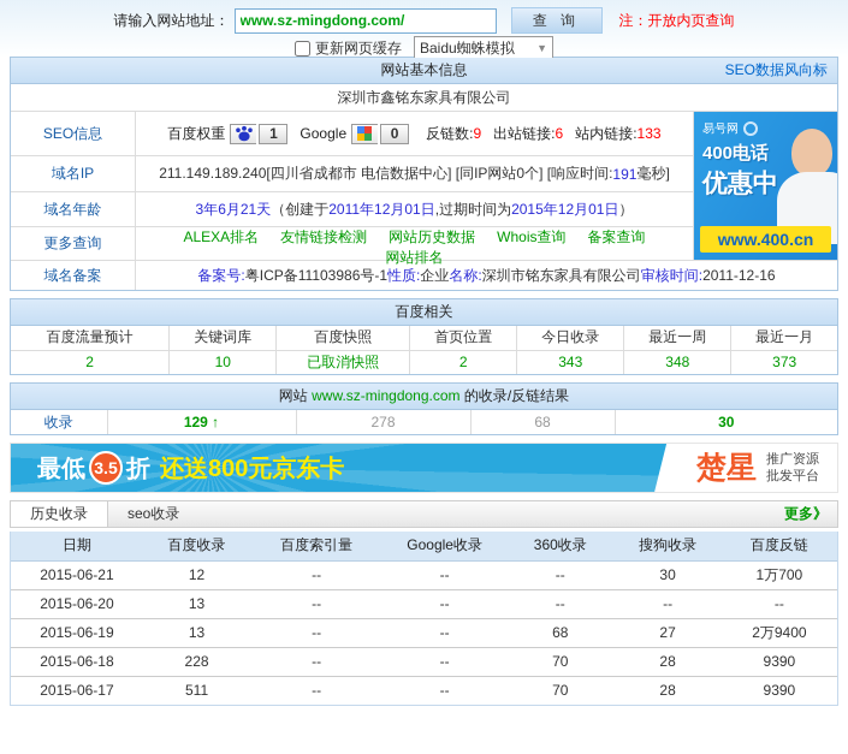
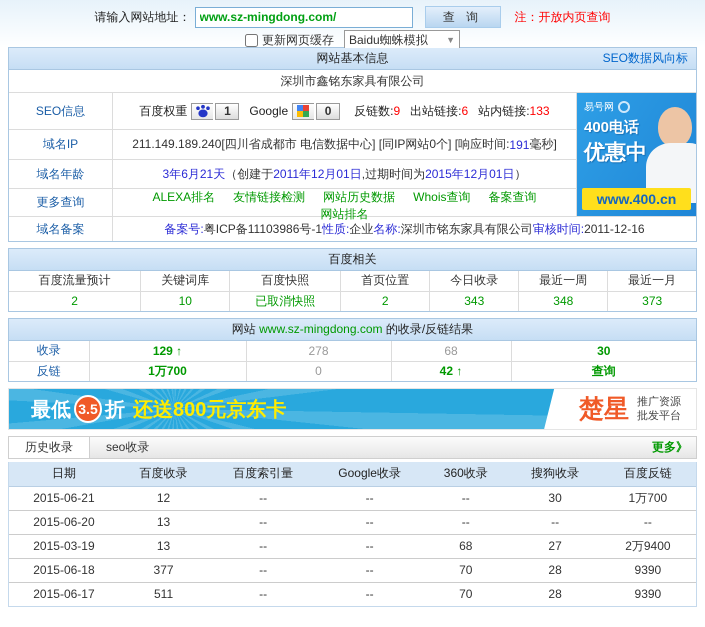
  请输入网站地址：
  www.sz-mingdong.com/
  查 询
  注：开放内页查询
  更新网页缓存
  Baidu蜘蛛模拟
  ▼
  网站基本信息
  SEO数据风向标
  深圳市鑫铭东家具有限公司
  SEO信息
  百度权重
  1
  Google
  0
  反链数:9 出站链接:6 站内链接:133
  域名IP
  211.149.189.240[四川省成都市 电信数据中心] [同IP网站0个] [响应时间:
  191
  毫秒]
  域名年龄
  3年6月21天
  （创建于
  2011年12月01日
  ,过期时间为
  2015年12月01日
  ）
  更多查询
  ALEXA排名
  友情链接检测
  网站历史数据
  Whois查询
  备案查询
  网站排名
  易号网
  400电话
  优惠中
  www.400.cn
  域名备案
  备案号:
  粤ICP备11103986号-1
  性质:
  企业
  名称:
  深圳市铭东家具有限公司
  审核时间:
  2011-12-16
  百度相关
  百度流量预计	关键词库	百度快照	首页位置	今日收录	最近一周	最近一月
  2	10	已取消快照	2	343	348	373
  网站 www.sz-mingdong.com 的收录/反链结果
  收录	129 ↑	278	68	30
+ 反链	1万700	0	42 ↑	查询
  最低
  3.5
  折
  还送800元京东卡
  楚星
  推广资源
  批发平台
  历史收录
  seo收录
  更多》
  日期	百度收录	百度索引量	Google收录	360收录	搜狗收录	百度反链
  2015-06-21	12	--	--	--	30	1万700
  2015-06-20	13	--	--	--	--	--
- 2015-06-19	13	--	--	68	27	2万9400
+ 2015-03-19	13	--	--	68	27	2万9400
- 2015-06-18	228	--	--	70	28	9390
+ 2015-06-18	377	--	--	70	28	9390
  2015-06-17	511	--	--	70	28	9390
